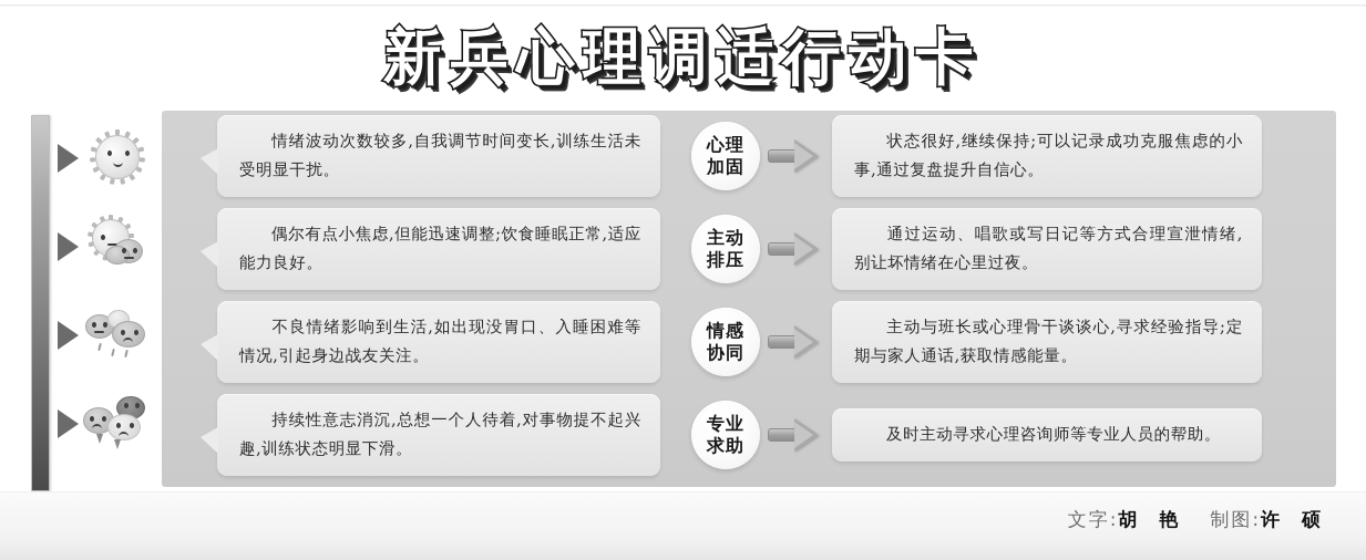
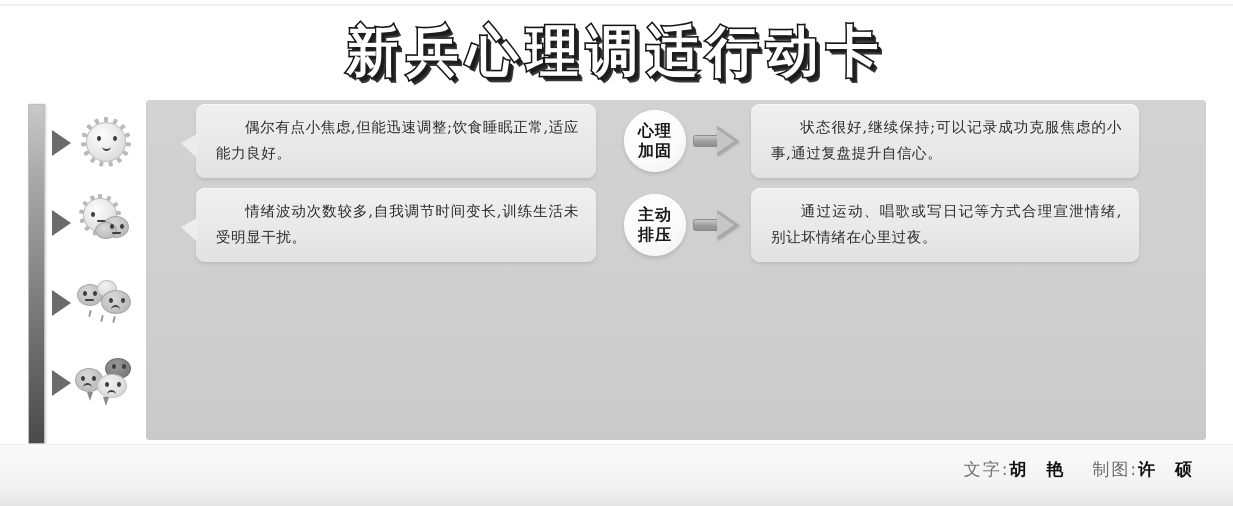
  新兵心理调适行动卡
- 情绪波动次数较多,自我调节时间变长,训练生活未受明显干扰。
+ 偶尔有点小焦虑,但能迅速调整;饮食睡眠正常,适应能力良好。
  心理
  加固
  状态很好,继续保持;可以记录成功克服焦虑的小事,通过复盘提升自信心。
- 偶尔有点小焦虑,但能迅速调整;饮食睡眠正常,适应能力良好。
+ 情绪波动次数较多,自我调节时间变长,训练生活未受明显干扰。
  主动
  排压
  通过运动、唱歌或写日记等方式合理宣泄情绪,别让坏情绪在心里过夜。
- 不良情绪影响到生活,如出现没胃口、入睡困难等情况,引起身边战友关注。
- 情感
- 协同
- 主动与班长或心理骨干谈谈心,寻求经验指导;定期与家人通话,获取情感能量。
- 持续性意志消沉,总想一个人待着,对事物提不起兴趣,训练状态明显下滑。
- 专业
- 求助
- 及时主动寻求心理咨询师等专业人员的帮助。
  文字:胡 艳 制图:许 硕
